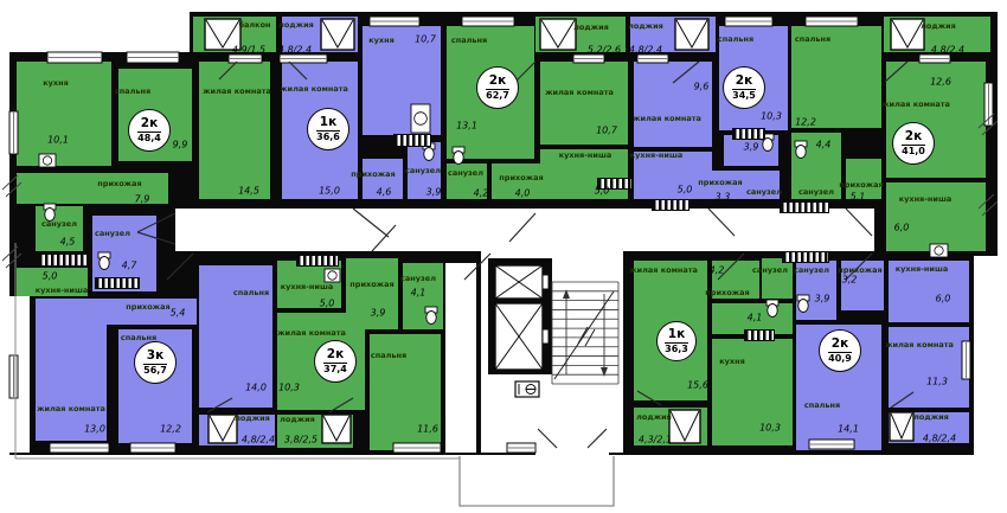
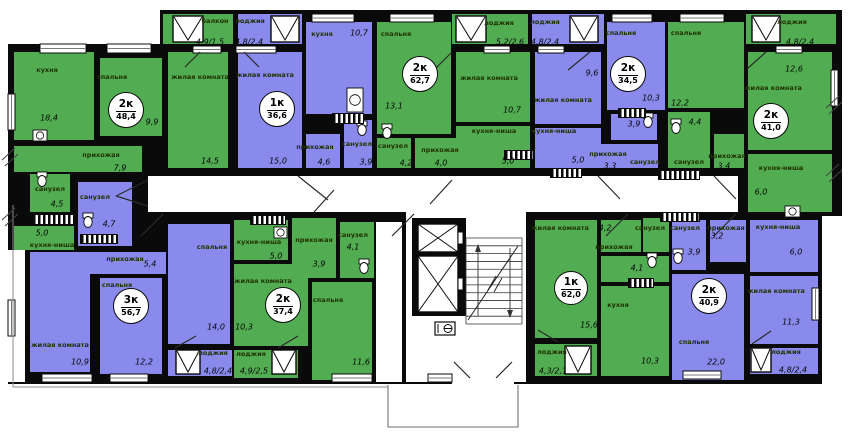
  кухня
  спальня
  жилая комната
  прихожая
  санузел
  кухня-ниша
  балкон
  лоджия
  жилая комната
  кухня
  прихожая
  санузел
  спальня
  жилая комната
  кухня-ниша
  санузел
  прихожая
  лоджия
  лоджия
  жилая комната
  кухня-ниша
  спальня
  санузел
  прихожая
  спальня
  санузел
  прихожая
  жилая комната
  кухня-ниша
  лоджия
  санузел
  прихожая
  жилая комната
  спальня
  спальня
  лоджия
  кухня-ниша
  жилая комната
  прихожая
  санузел
  спальня
  лоджия
  жилая комната
  прихожая
  санузел
  кухня
  лоджия
  санузел
  прихожая
  кухня-ниша
  жилая комната
  спальня
  лоджия
- 10,1
+ 18,4
  9,9
  14,5
  7,9
  4,5
  5,0
  4,9/1,5
  4,8/2,4
  15,0
  10,7
  4,6
  3,9
  13,1
  10,7
  5,0
  4,2
  4,0
  5,2/2,6
  4,8/2,4
  9,6
  5,0
  10,3
  3,9
  3,3
  12,2
  4,4
- 5,1
+ 3,4
  12,6
  6,0
  4,8/2,4
  4,7
  5,4
- 13,0
+ 10,9
  12,2
  14,0
  4,8/2,4
  5,0
  10,3
  3,9
  4,1
  11,6
- 3,8/2,5
+ 4,9/2,5
  4,2
  4,1
  15,6
  10,3
  4,3/2,1
  3,9
  3,2
  6,0
  11,3
- 14,1
+ 22,0
  4,8/2,4
  2к
  48,4
  1к
  36,6
  2к
  62,7
  2к
  34,5
  2к
  41,0
  3к
  56,7
  2к
  37,4
  1к
- 36,3
+ 62,0
  2к
  40,9
